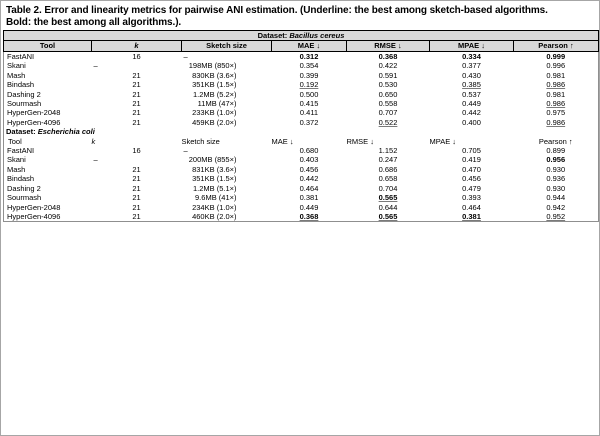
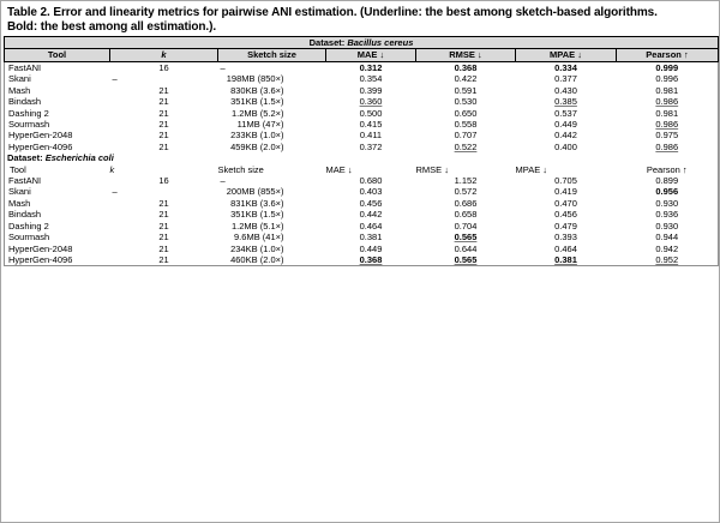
  Table 2. Error and linearity metrics for pairwise ANI estimation. (Underline: the best among sketch-based algorithms.
- Bold: the best among all algorithms.).
+ Bold: the best among all estimation.).
  Dataset: Bacillus cereus
  Tool	k	Sketch size	MAE ↓	RMSE ↓	MPAE ↓	Pearson ↑
  FastANI	16	–	0.312	0.368	0.334	0.999
  Skani	–	198MB (850×)	0.354	0.422	0.377	0.996
  Mash	21	830KB (3.6×)	0.399	0.591	0.430	0.981
- Bindash	21	351KB (1.5×)	0.192	0.530	0.385	0.986
+ Bindash	21	351KB (1.5×)	0.360	0.530	0.385	0.986
  Dashing 2	21	1.2MB (5.2×)	0.500	0.650	0.537	0.981
  Sourmash	21	11MB (47×)	0.415	0.558	0.449	0.986
  HyperGen-2048	21	233KB (1.0×)	0.411	0.707	0.442	0.975
  HyperGen-4096	21	459KB (2.0×)	0.372	0.522	0.400	0.986
  Dataset: Escherichia coli
  Tool	k	Sketch size	MAE ↓	RMSE ↓	MPAE ↓	Pearson ↑
  FastANI	16	–	0.680	1.152	0.705	0.899
- Skani	–	200MB (855×)	0.403	0.247	0.419	0.956
+ Skani	–	200MB (855×)	0.403	0.572	0.419	0.956
  Mash	21	831KB (3.6×)	0.456	0.686	0.470	0.930
  Bindash	21	351KB (1.5×)	0.442	0.658	0.456	0.936
  Dashing 2	21	1.2MB (5.1×)	0.464	0.704	0.479	0.930
  Sourmash	21	9.6MB (41×)	0.381	0.565	0.393	0.944
  HyperGen-2048	21	234KB (1.0×)	0.449	0.644	0.464	0.942
  HyperGen-4096	21	460KB (2.0×)	0.368	0.565	0.381	0.952
